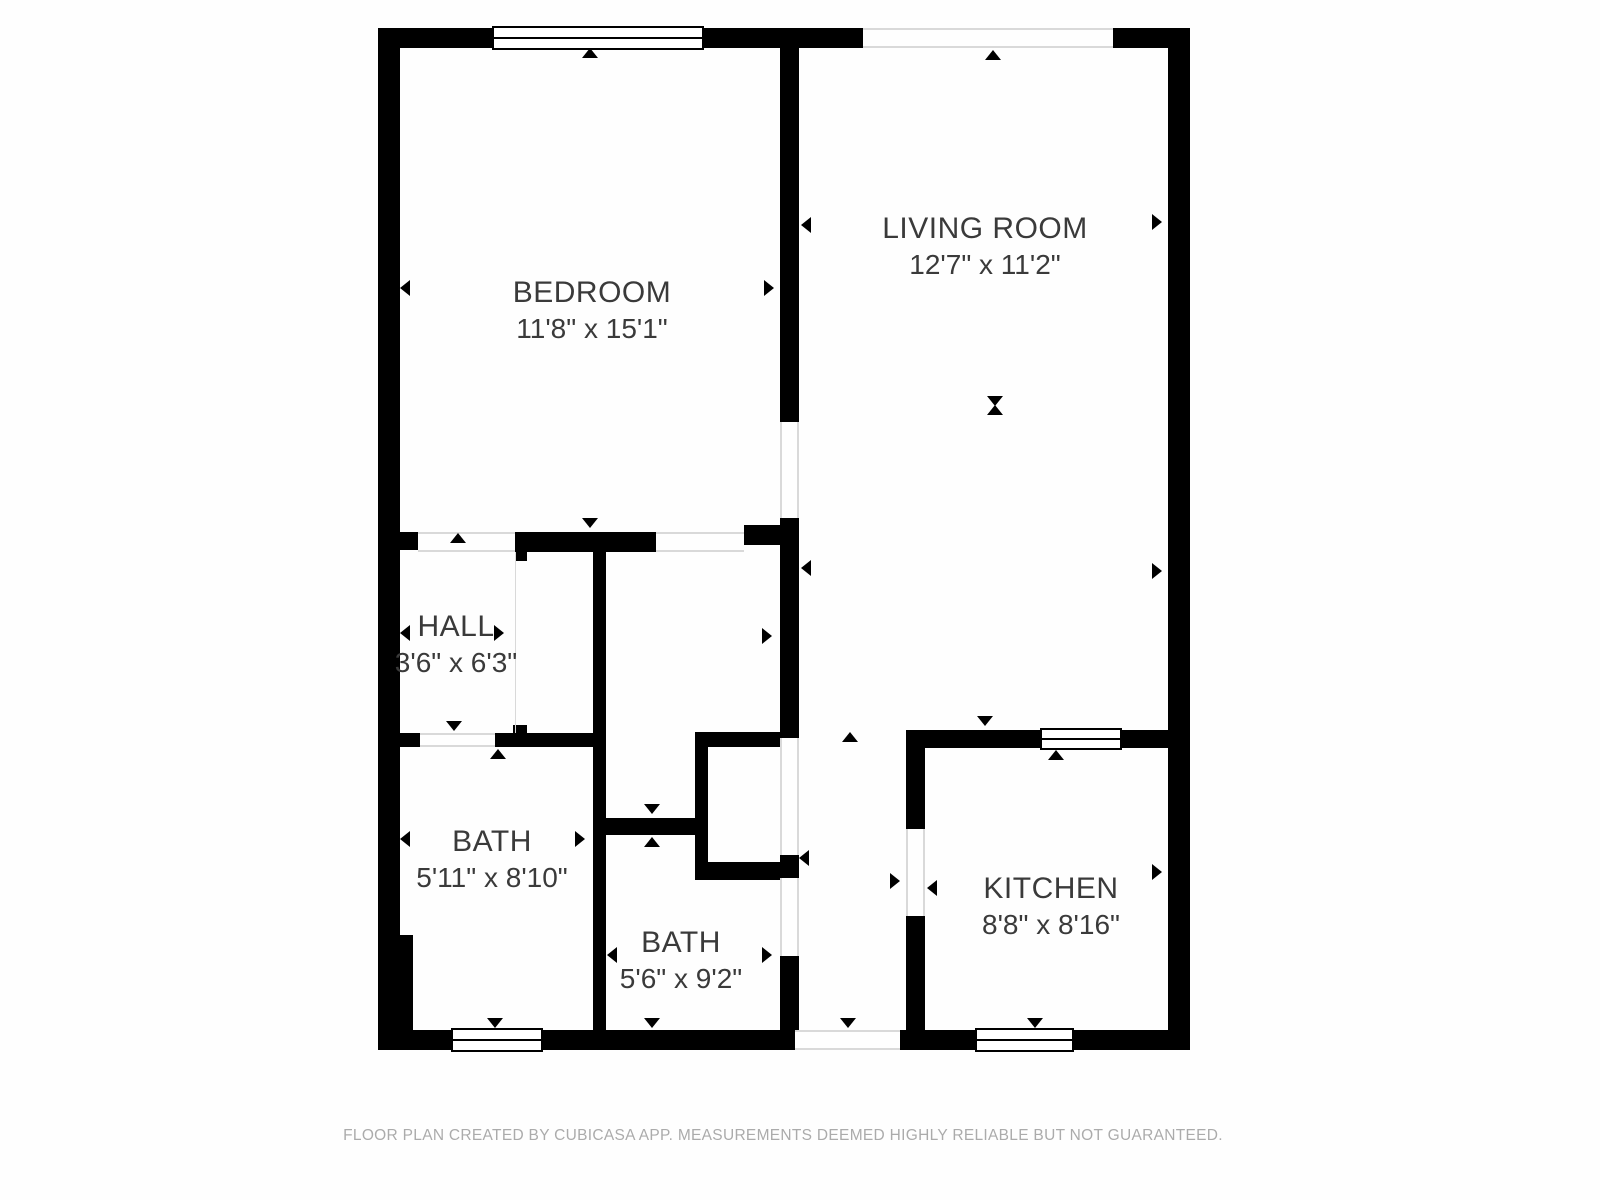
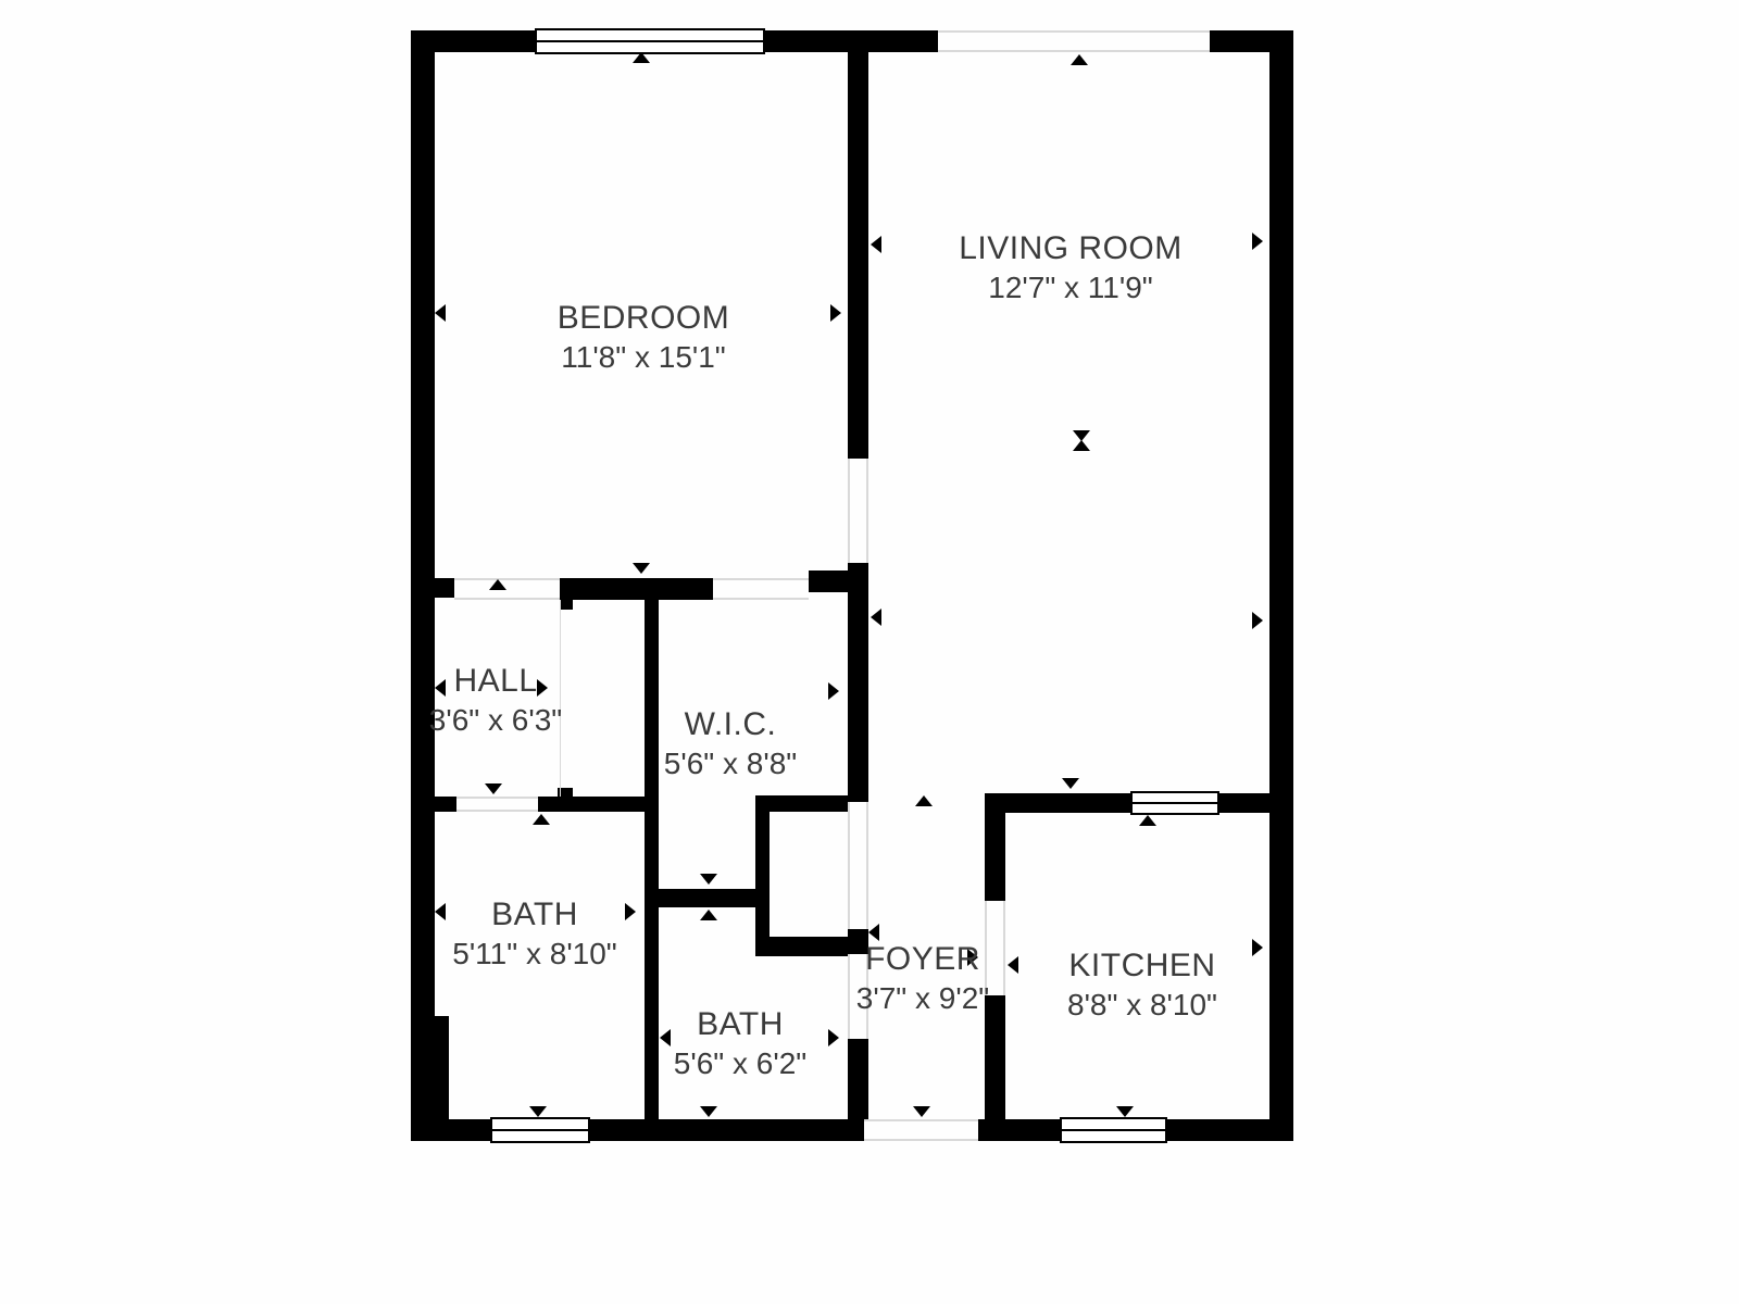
  BEDROOM
  11'8" x 15'1"
  LIVING ROOM
- 12'7" x 11'2"
+ 12'7" x 11'9"
  HALL
  3'6" x 6'3"
+ W.I.C.
+ 5'6" x 8'8"
  BATH
  5'11" x 8'10"
  BATH
- 5'6" x 9'2"
+ 5'6" x 6'2"
+ FOYER
+ 3'7" x 9'2"
  KITCHEN
- 8'8" x 8'16"
+ 8'8" x 8'10"
- FLOOR PLAN CREATED BY CUBICASA APP. MEASUREMENTS DEEMED HIGHLY RELIABLE BUT NOT GUARANTEED.
